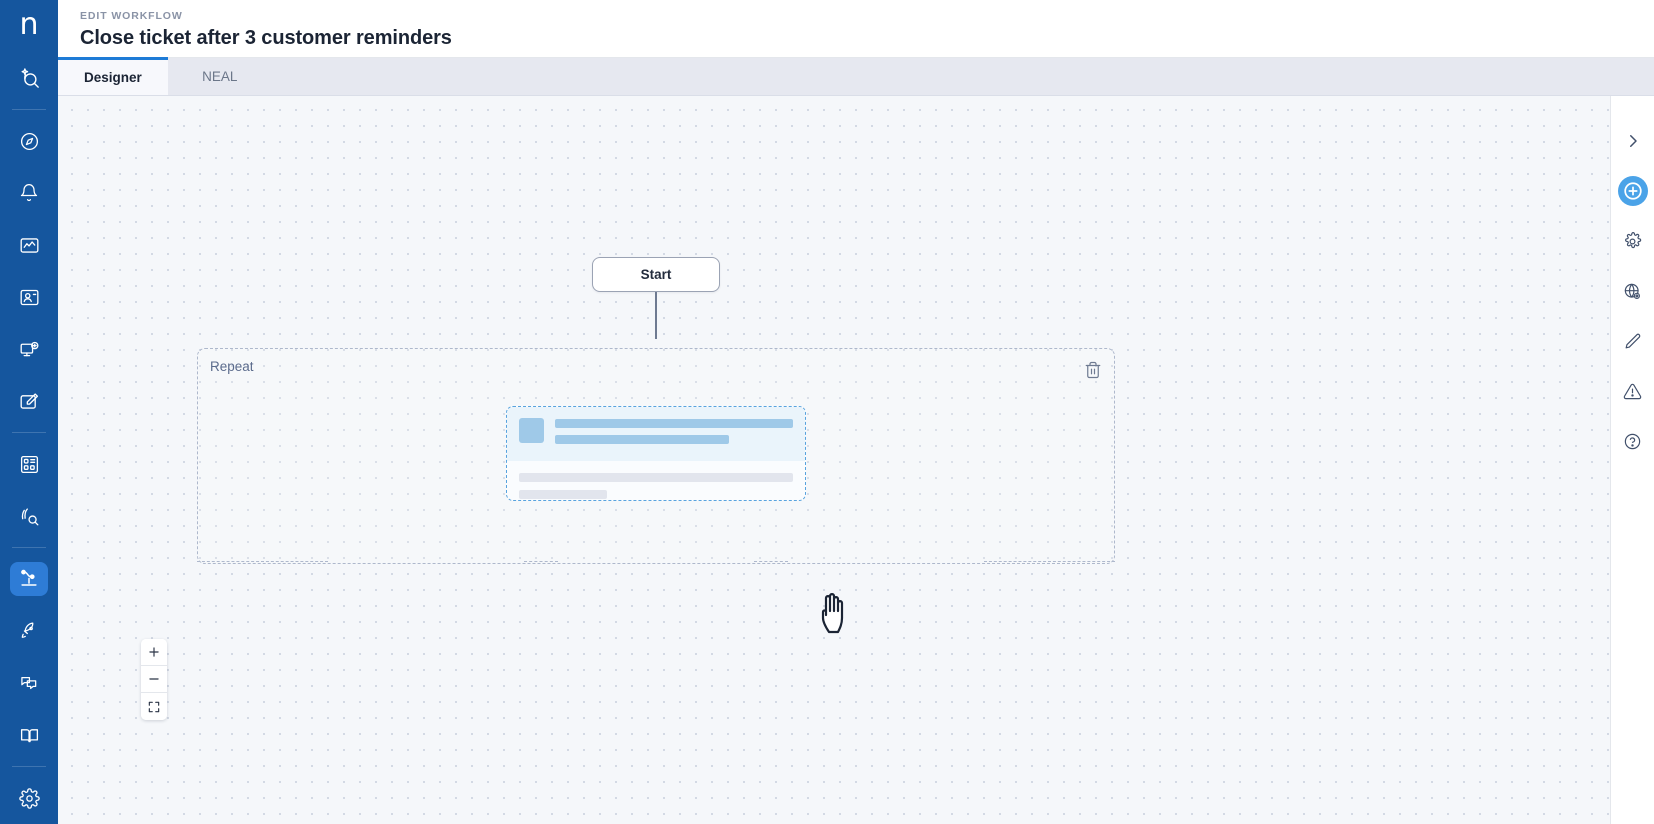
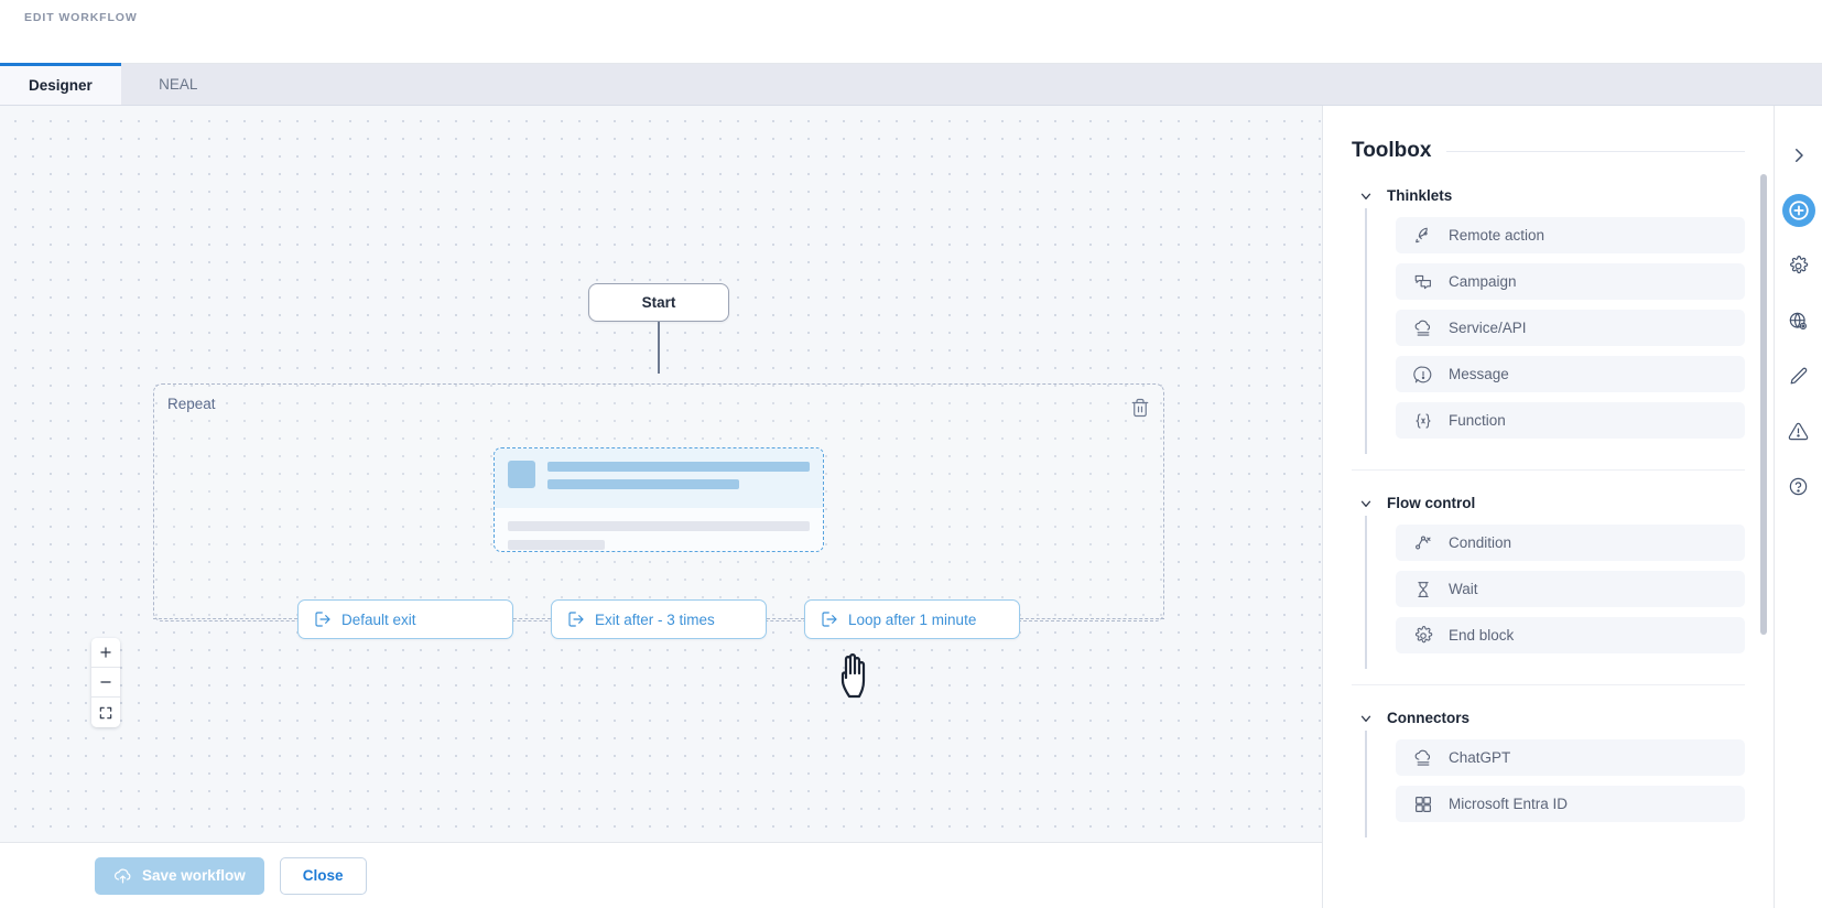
- n
  EDIT WORKFLOW
- Close ticket after 3 customer reminders
  Designer
  NEAL
  Start
  Repeat
+ Default exit
+ Exit after - 3 times
+ Loop after 1 minute
+ Save workflow
+ Close
+ Toolbox
+ Thinklets
+ Remote action
+ Campaign
+ Service/API
+ Message
+ Function
+ Flow control
+ Condition
+ Wait
+ End block
+ Connectors
+ ChatGPT
+ Microsoft Entra ID
